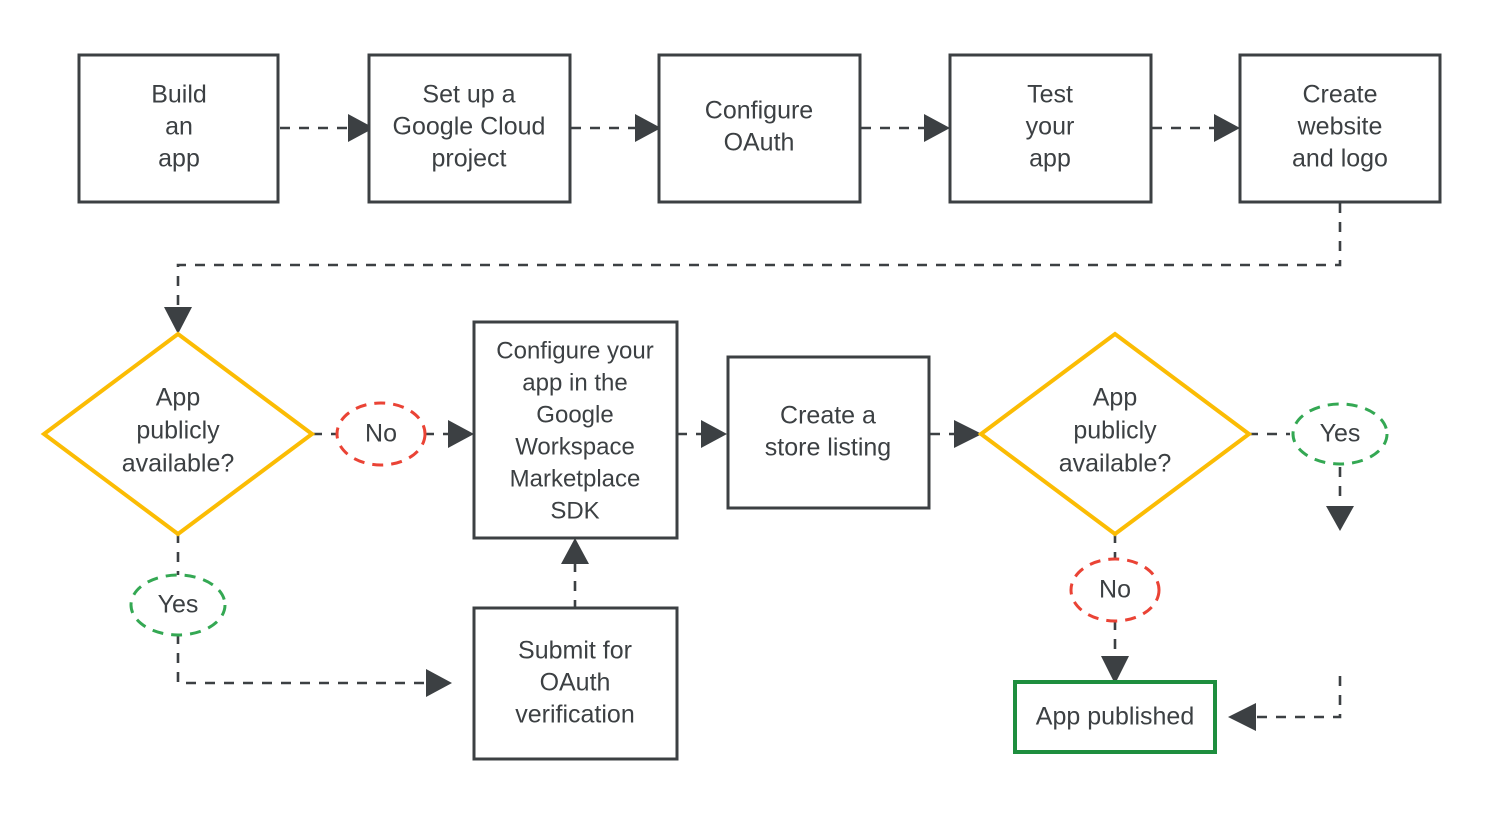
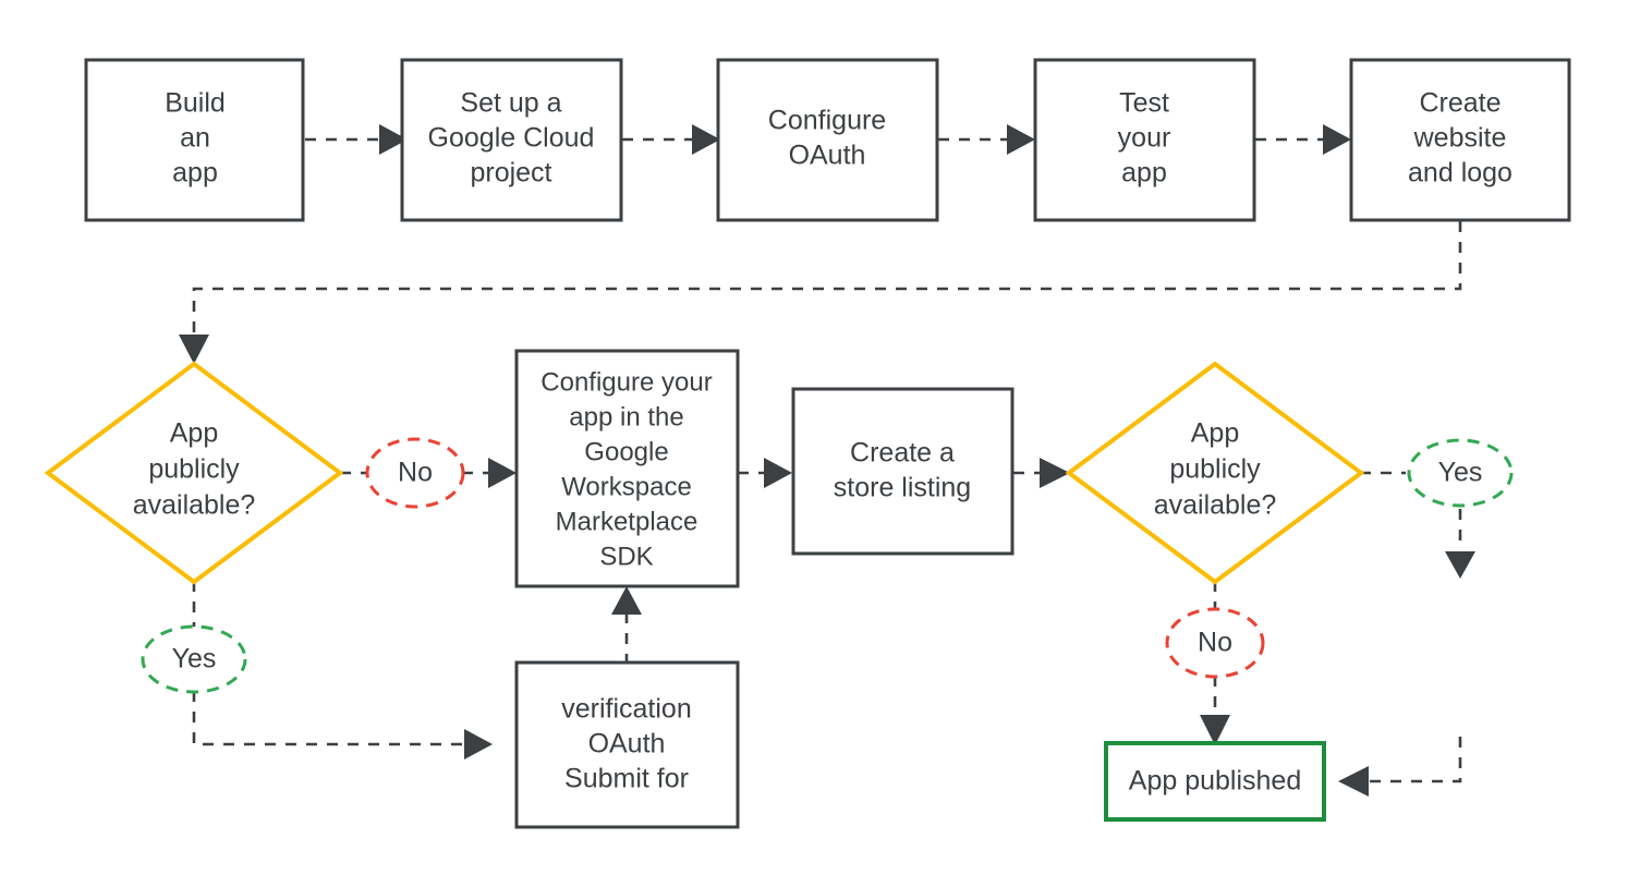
  Build
  an
  app
  Set up a
  Google Cloud
  project
  Configure
  OAuth
  Test
  your
  app
  Create
  website
  and logo
  App
  publicly
  available?
  No
  Yes
  Configure your
  app in the
  Google
  Workspace
  Marketplace
  SDK
  Create a
  store listing
  App
  publicly
  available?
  Yes
  No
- Submit for
+ verification
  OAuth
- verification
+ Submit for
  App published
